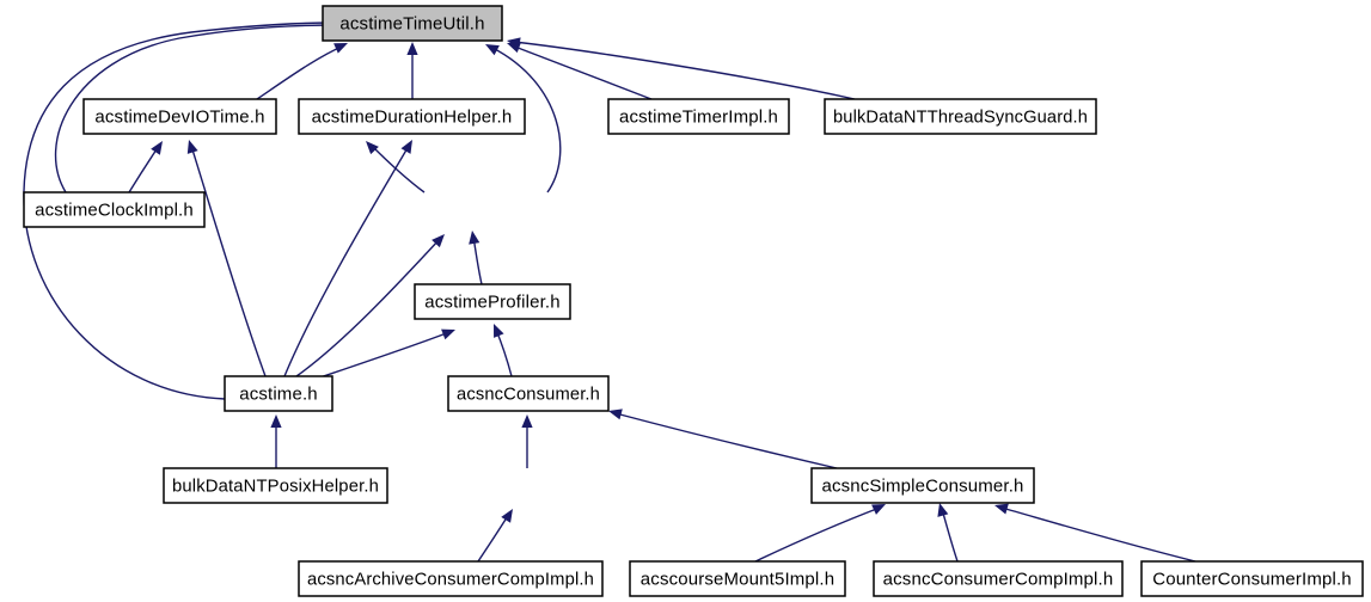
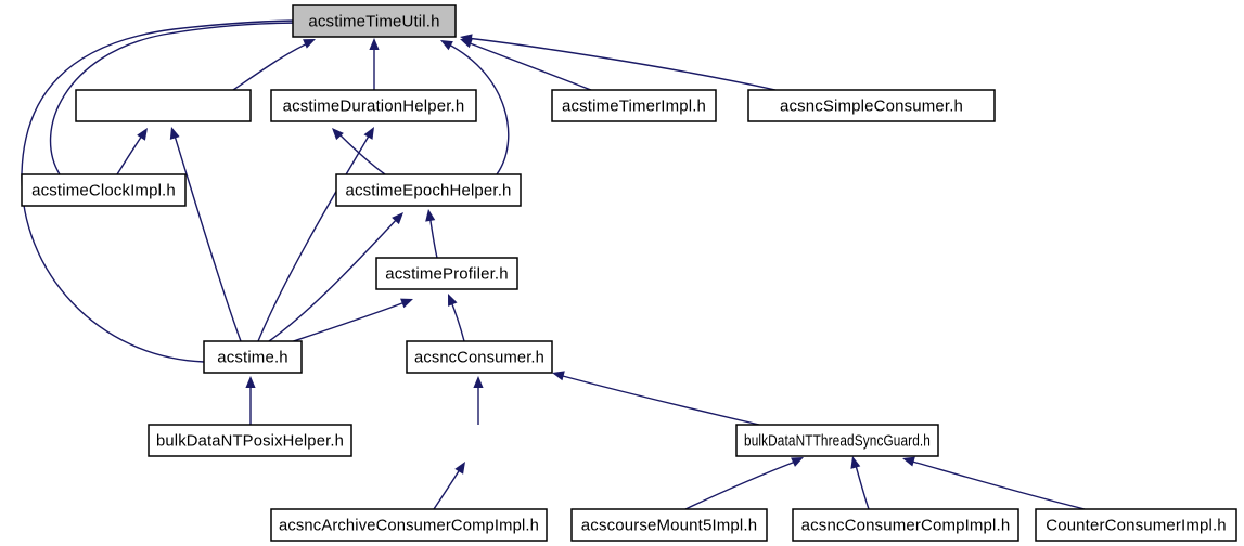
  acstimeTimeUtil.h
- acstimeDevIOTime.h
  acstimeDurationHelper.h
  acstimeTimerImpl.h
- bulkDataNTThreadSyncGuard.h
+ acsncSimpleConsumer.h
  acstimeClockImpl.h
+ acstimeEpochHelper.h
  acstimeProfiler.h
  acstime.h
  acsncConsumer.h
  bulkDataNTPosixHelper.h
- acsncSimpleConsumer.h
+ bulkDataNTThreadSyncGuard.h
  acsncArchiveConsumerCompImpl.h
  acscourseMount5Impl.h
  acsncConsumerCompImpl.h
  CounterConsumerImpl.h
